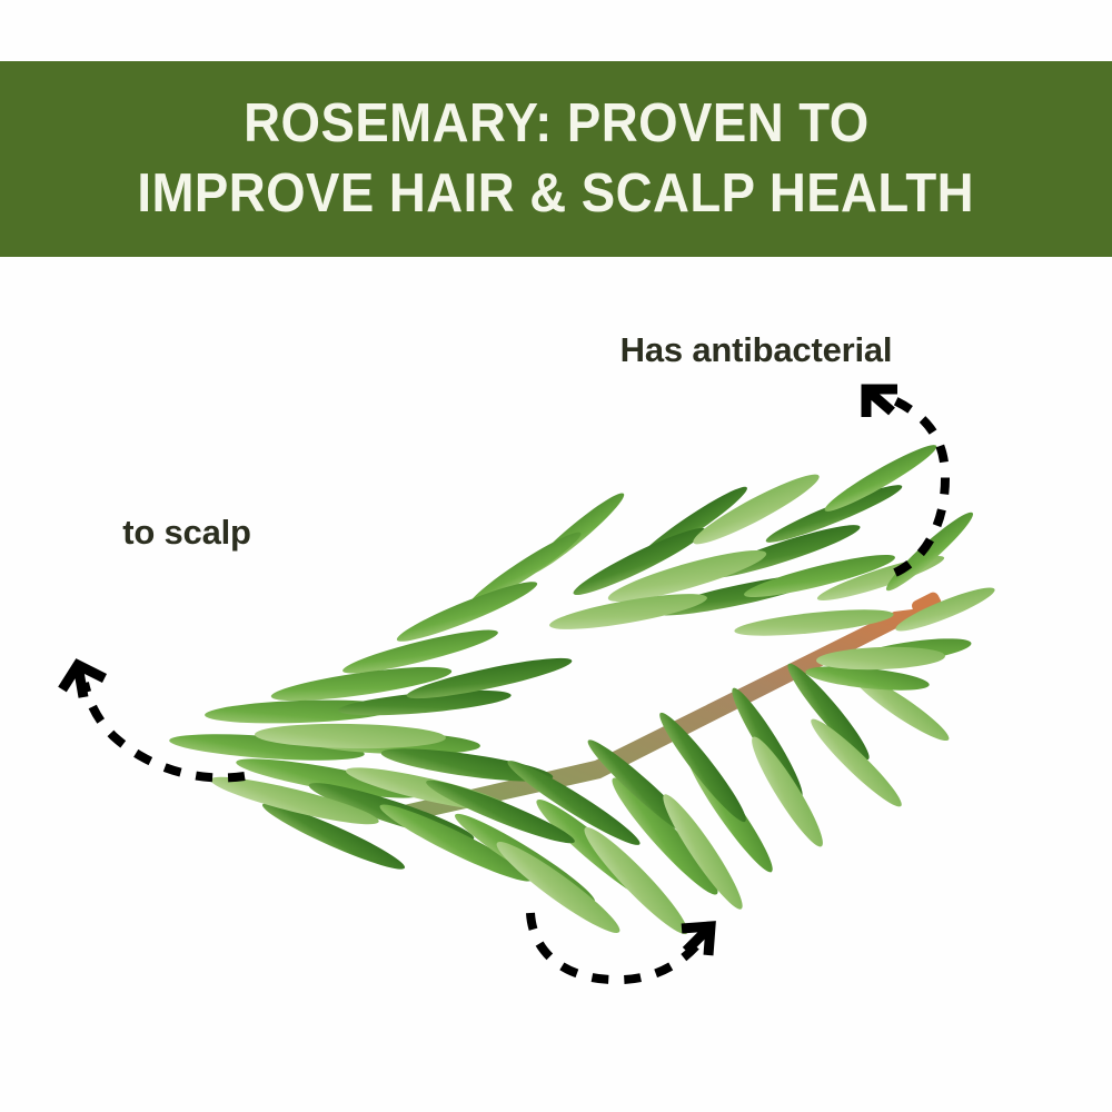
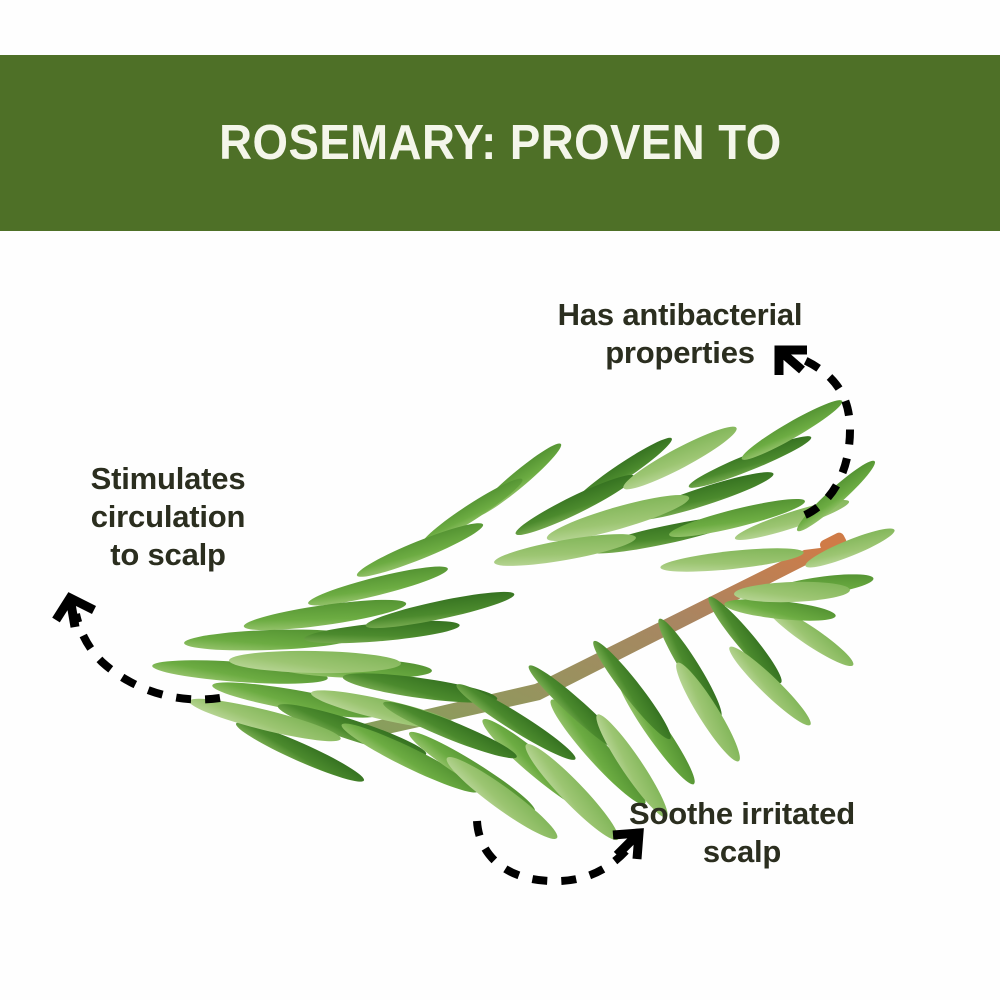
  ROSEMARY: PROVEN TO
- IMPROVE HAIR & SCALP HEALTH
  Has antibacterial
+ properties
+ Stimulates
+ circulation
  to scalp
+ Soothe irritated
+ scalp
